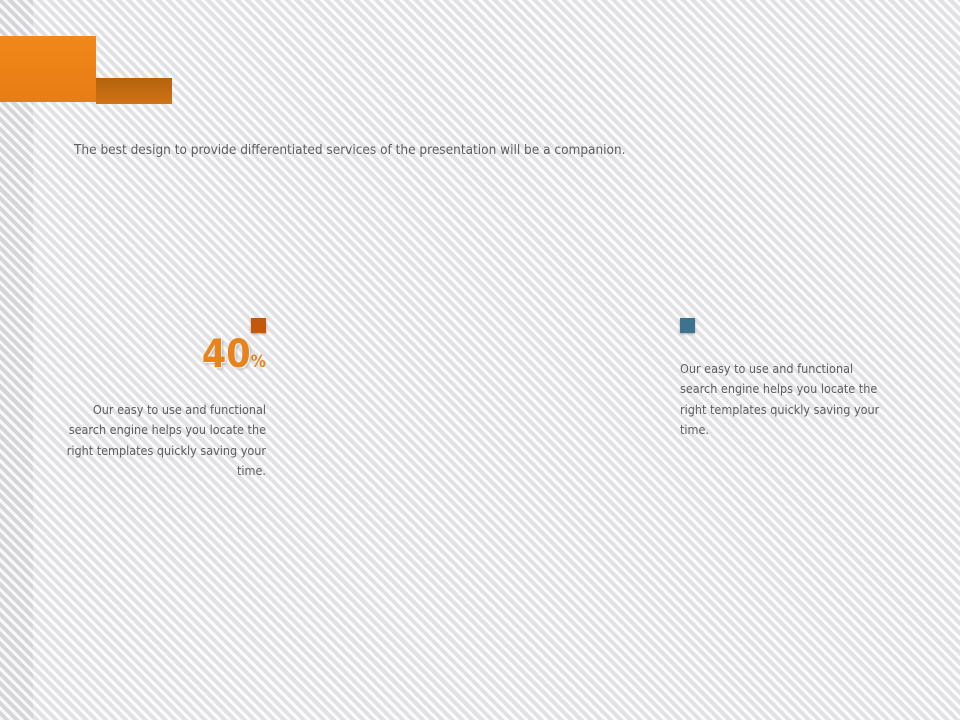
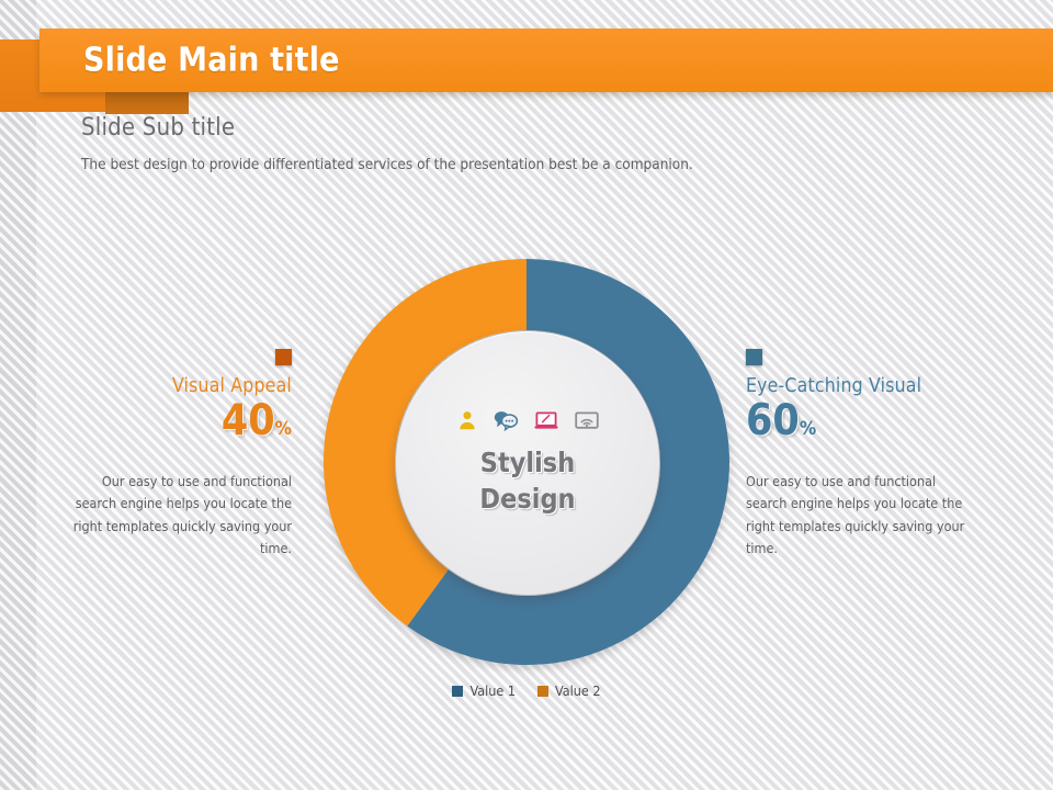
+ Slide Main title
+ Slide Sub title
- The best design to provide differentiated services of the presentation will be a companion.
+ The best design to provide differentiated services of the presentation best be a companion.
+ Visual Appeal
  40%
  Our easy to use and functional search engine helps you locate the right templates quickly saving your time.
+ Eye-Catching Visual
+ 60%
  Our easy to use and functional search engine helps you locate the right templates quickly saving your time.
+ Stylish
+ Design
+ Value 1
+ Value 2
